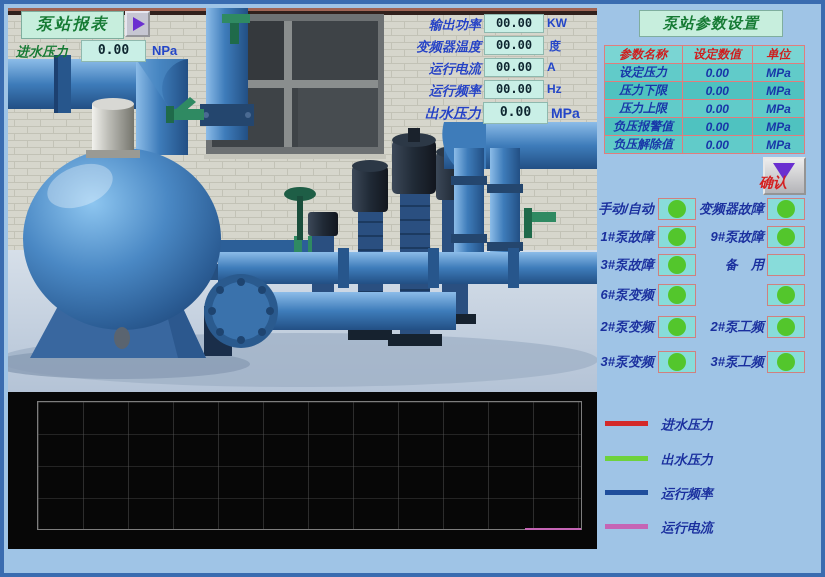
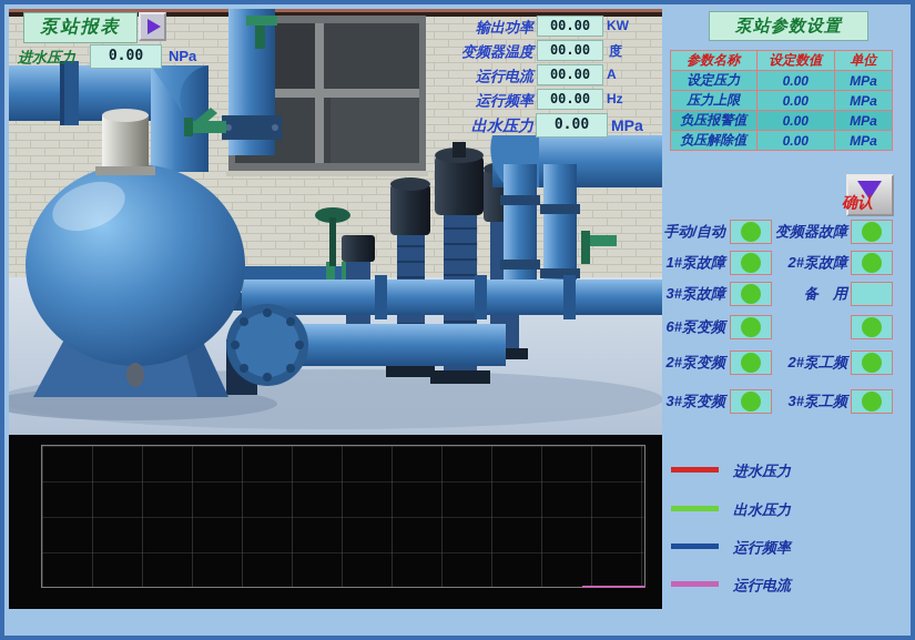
  泵站报表
  进水压力
  0.00
  NPa
  输出功率
  00.00
  KW
  变频器温度
  00.00
  度
  运行电流
  00.00
  A
  运行频率
  00.00
  Hz
  出水压力
  0.00
  MPa
  泵站参数设置
  参数名称	设定数值	单位
  设定压力	0.00	MPa
- 压力下限	0.00	MPa
  压力上限	0.00	MPa
  负压报警值	0.00	MPa
  负压解除值	0.00	MPa
  确认
  手动/自动
  变频器故障
  1#泵故障
- 9#泵故障
+ 2#泵故障
  3#泵故障
  备 用
  6#泵变频
  2#泵变频
  2#泵工频
  3#泵变频
  3#泵工频
  进水压力
  出水压力
  运行频率
  运行电流
